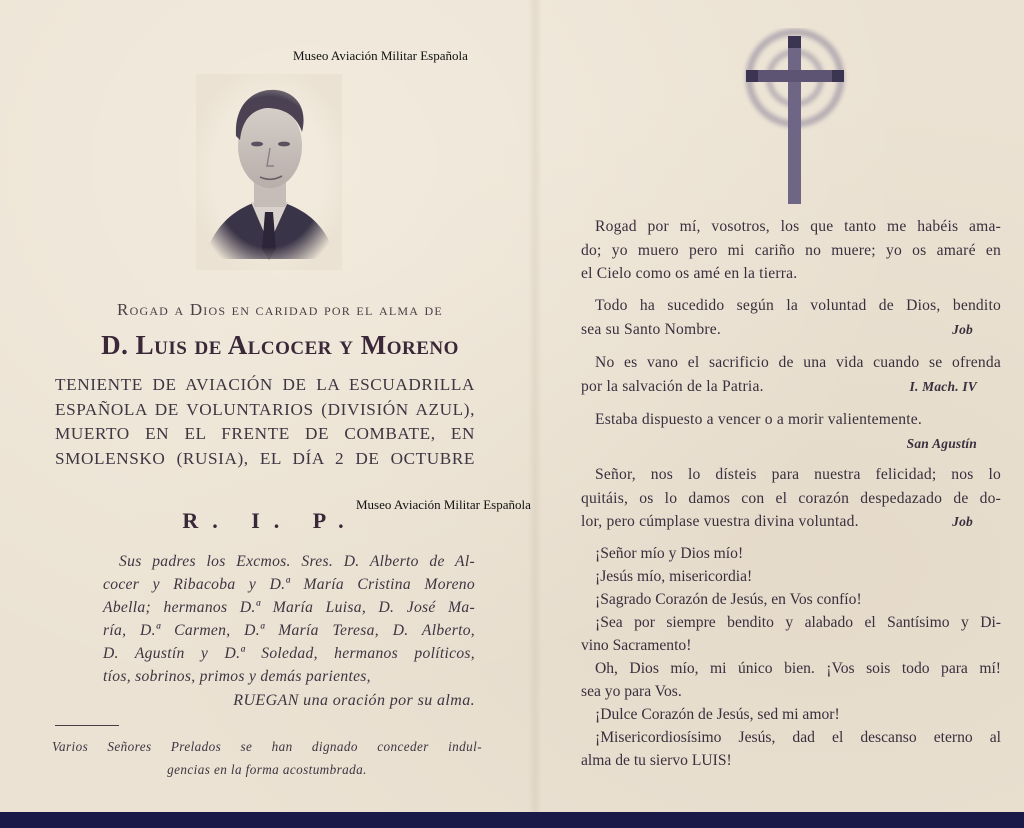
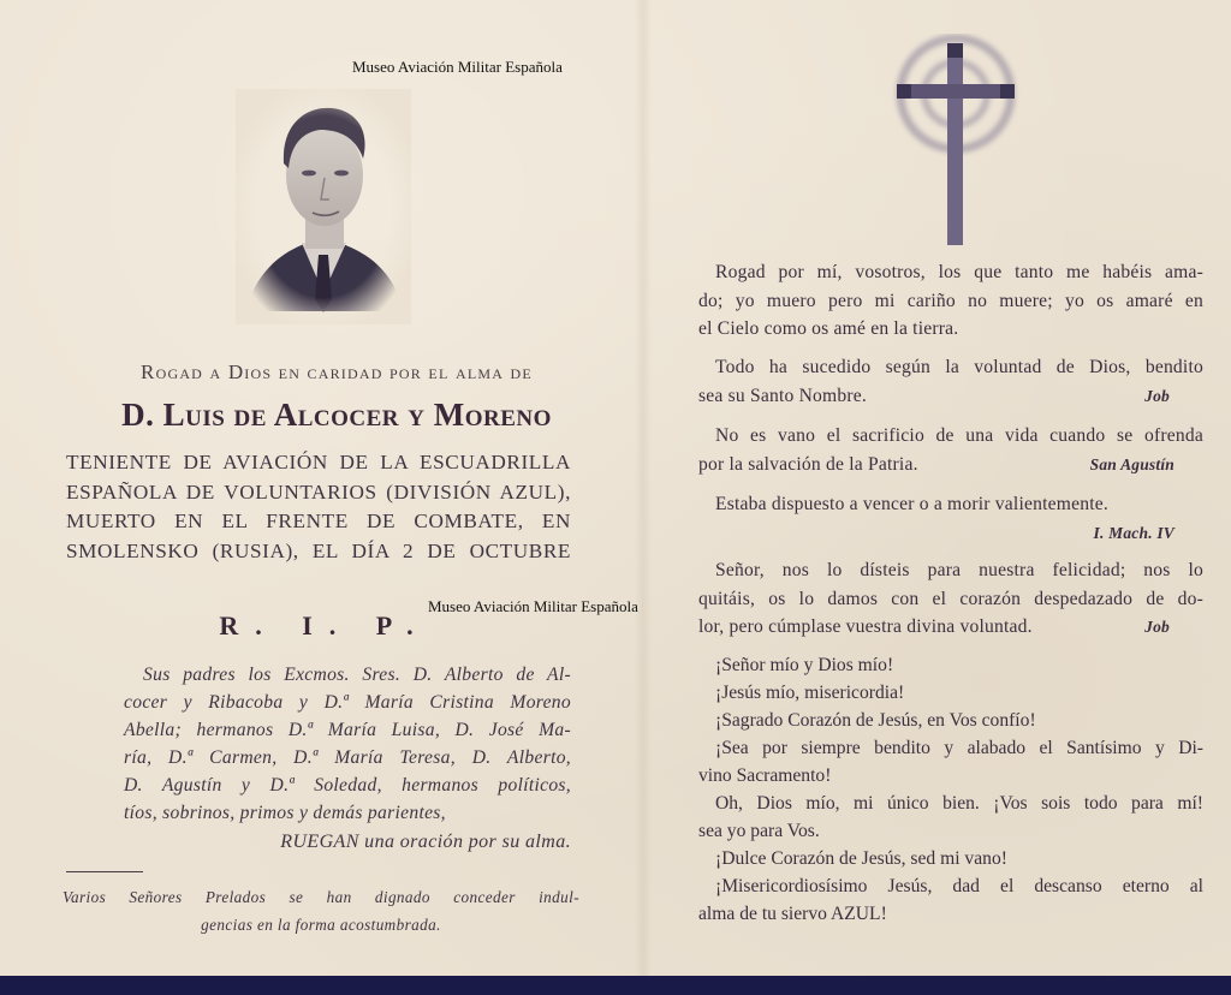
  Museo Aviación Militar Española
  Museo Aviación Militar Española
  Rogad a Dios en caridad por el alma de
  D. Luis de Alcocer y Moreno
  TENIENTE DE AVIACIÓN DE LA ESCUADRILLA
  ESPAÑOLA DE VOLUNTARIOS (DIVISIÓN AZUL),
  MUERTO EN EL FRENTE DE COMBATE, EN
  SMOLENSKO (RUSIA), EL DÍA 2 DE OCTUBRE
  R. I. P.
  Sus padres los Excmos. Sres. D. Alberto de Al-
  cocer y Ribacoba y D.ª María Cristina Moreno
  Abella; hermanos D.ª María Luisa, D. José Ma-
  ría, D.ª Carmen, D.ª María Teresa, D. Alberto,
  D. Agustín y D.ª Soledad, hermanos políticos,
  tíos, sobrinos, primos y demás parientes,
  RUEGAN una oración por su alma.
  Varios Señores Prelados se han dignado conceder indul-
  gencias en la forma acostumbrada.
  Rogad por mí, vosotros, los que tanto me habéis ama-
  do; yo muero pero mi cariño no muere; yo os amaré en
  el Cielo como os amé en la tierra.
  Todo ha sucedido según la voluntad de Dios, bendito
  sea su Santo Nombre.
  Job
  No es vano el sacrificio de una vida cuando se ofrenda
  por la salvación de la Patria.
- I. Mach. IV
+ San Agustín
  Estaba dispuesto a vencer o a morir valientemente.
- San Agustín
+ I. Mach. IV
  Señor, nos lo dísteis para nuestra felicidad; nos lo
  quitáis, os lo damos con el corazón despedazado de do-
  lor, pero cúmplase vuestra divina voluntad.
  Job
  ¡Señor mío y Dios mío!
  ¡Jesús mío, misericordia!
  ¡Sagrado Corazón de Jesús, en Vos confío!
  ¡Sea por siempre bendito y alabado el Santísimo y Di-
  vino Sacramento!
  Oh, Dios mío, mi único bien. ¡Vos sois todo para mí!
  sea yo para Vos.
- ¡Dulce Corazón de Jesús, sed mi amor!
+ ¡Dulce Corazón de Jesús, sed mi vano!
  ¡Misericordiosísimo Jesús, dad el descanso eterno al
- alma de tu siervo LUIS!
+ alma de tu siervo AZUL!
